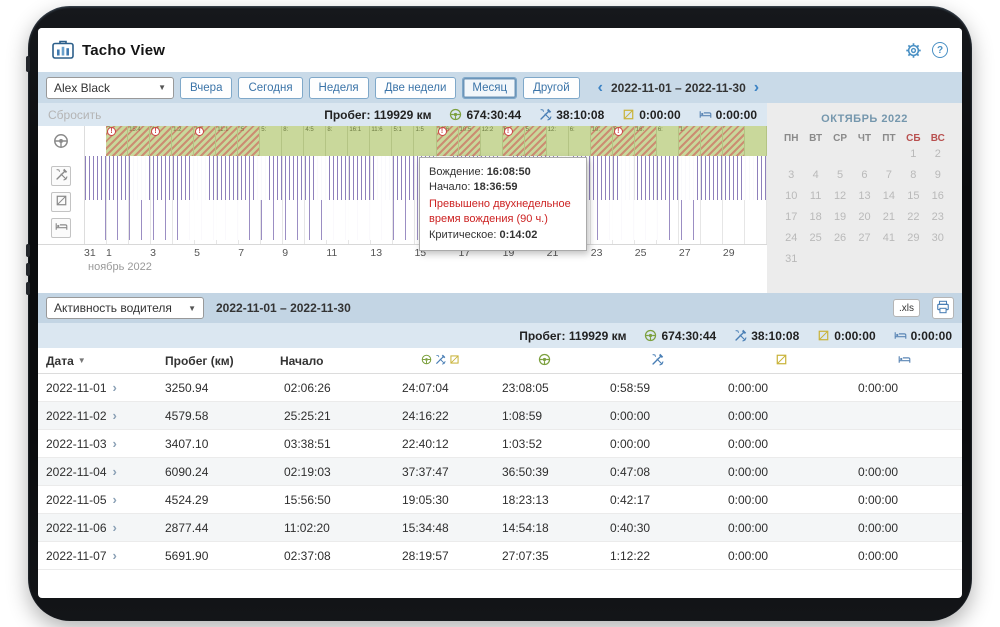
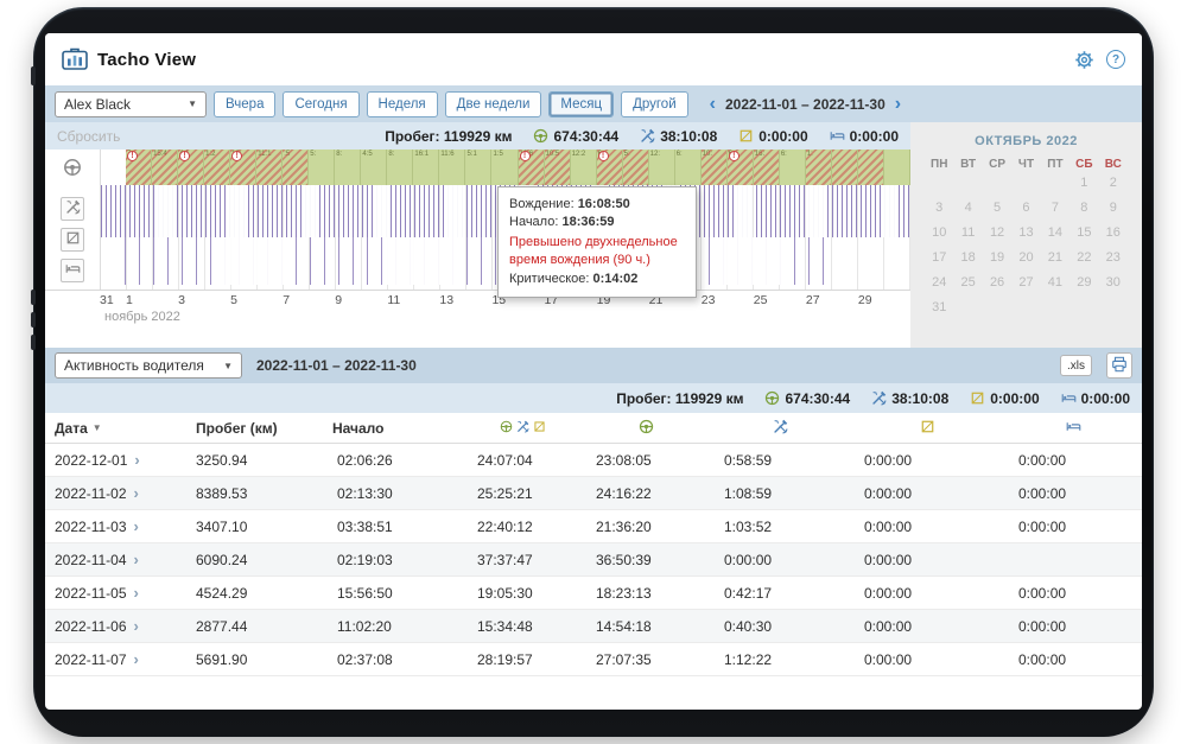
  Tacho View
  ?
  Alex Black
  ▼
  Вчера
  Сегодня
  Неделя
  Две недели
  Месяц
  Другой
  ‹
  2022-11-01 – 2022-11-30
  ›
  Сбросить
  Пробег: 119929 км
  674:30:44
  38:10:08
  0:00:00
  0:00:00
  Вождение: 16:08:50
  Начало: 18:36:59
  Превышено двухнедельное время вождения (90 ч.)
  Критическое: 0:14:02
  31
  1
  3
  5
  7
  9
  11
  13
  15
  17
  19
  21
  23
  25
  27
  29
  ноябрь 2022
  ОКТЯБРЬ 2022
  ПН
  ВТ
  СР
  ЧТ
  ПТ
  СБ
  ВС
  1
  2
  3
  4
  5
  6
  7
  8
  9
  10
  11
  12
  13
  14
  15
  16
  17
  18
  19
  20
  21
  22
  23
  24
  25
  26
  27
  41
  29
  30
  31
  Активность водителя
  ▼
  2022-11-01 – 2022-11-30
  .xls
  Пробег: 119929 км
  674:30:44
  38:10:08
  0:00:00
  0:00:00
  Дата
  ▼
  Пробег (км)
  Начало
- 2022-11-01
+ 2022-12-01
  ›
  3250.94
  02:06:26
  24:07:04
  23:08:05
  0:58:59
  0:00:00
  0:00:00
  2022-11-02
  ›
- 4579.58
+ 8389.53
+ 02:13:30
  25:25:21
  24:16:22
  1:08:59
  0:00:00
  0:00:00
  2022-11-03
  ›
  3407.10
  03:38:51
  22:40:12
+ 21:36:20
  1:03:52
  0:00:00
  0:00:00
  2022-11-04
  ›
  6090.24
  02:19:03
  37:37:47
  36:50:39
- 0:47:08
  0:00:00
  0:00:00
  2022-11-05
  ›
  4524.29
  15:56:50
  19:05:30
  18:23:13
  0:42:17
  0:00:00
  0:00:00
  2022-11-06
  ›
  2877.44
  11:02:20
  15:34:48
  14:54:18
  0:40:30
  0:00:00
  0:00:00
  2022-11-07
  ›
  5691.90
  02:37:08
  28:19:57
  27:07:35
  1:12:22
  0:00:00
  0:00:00
